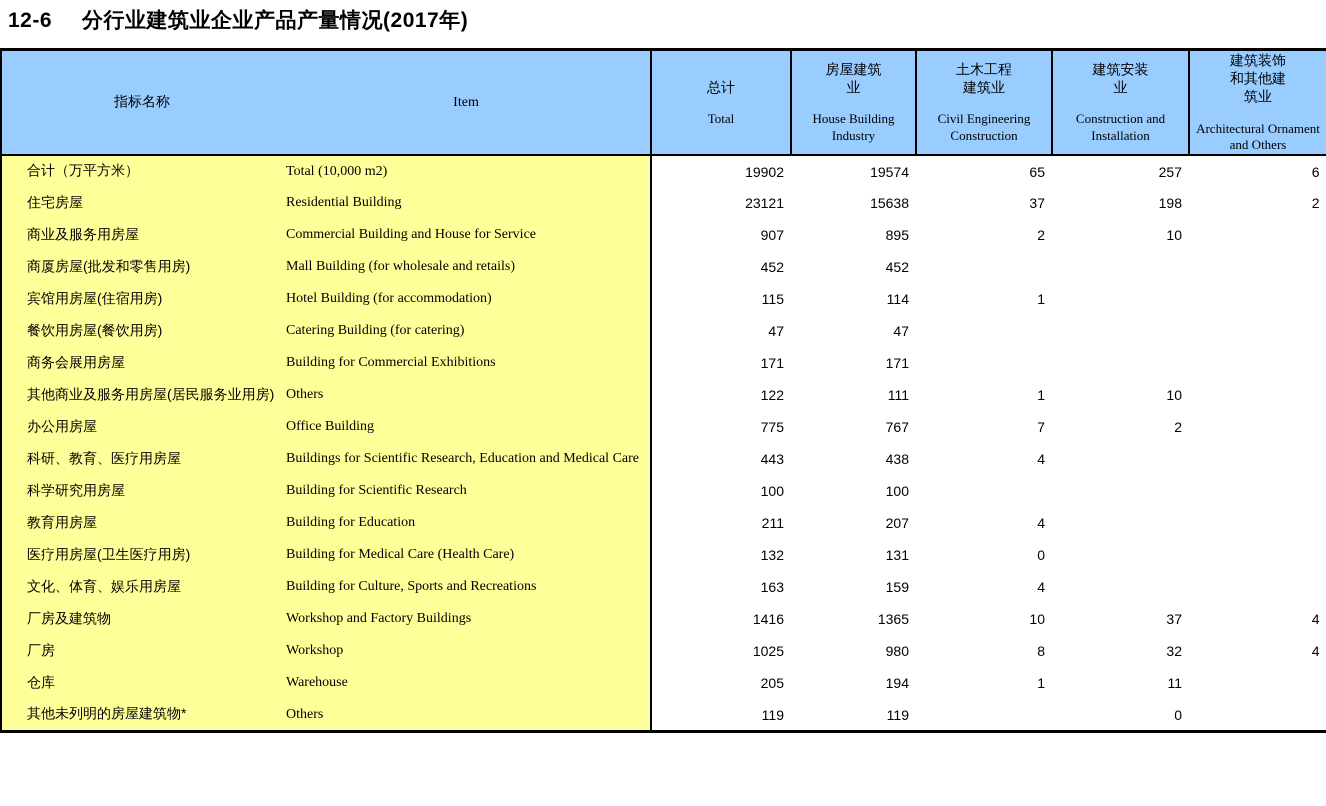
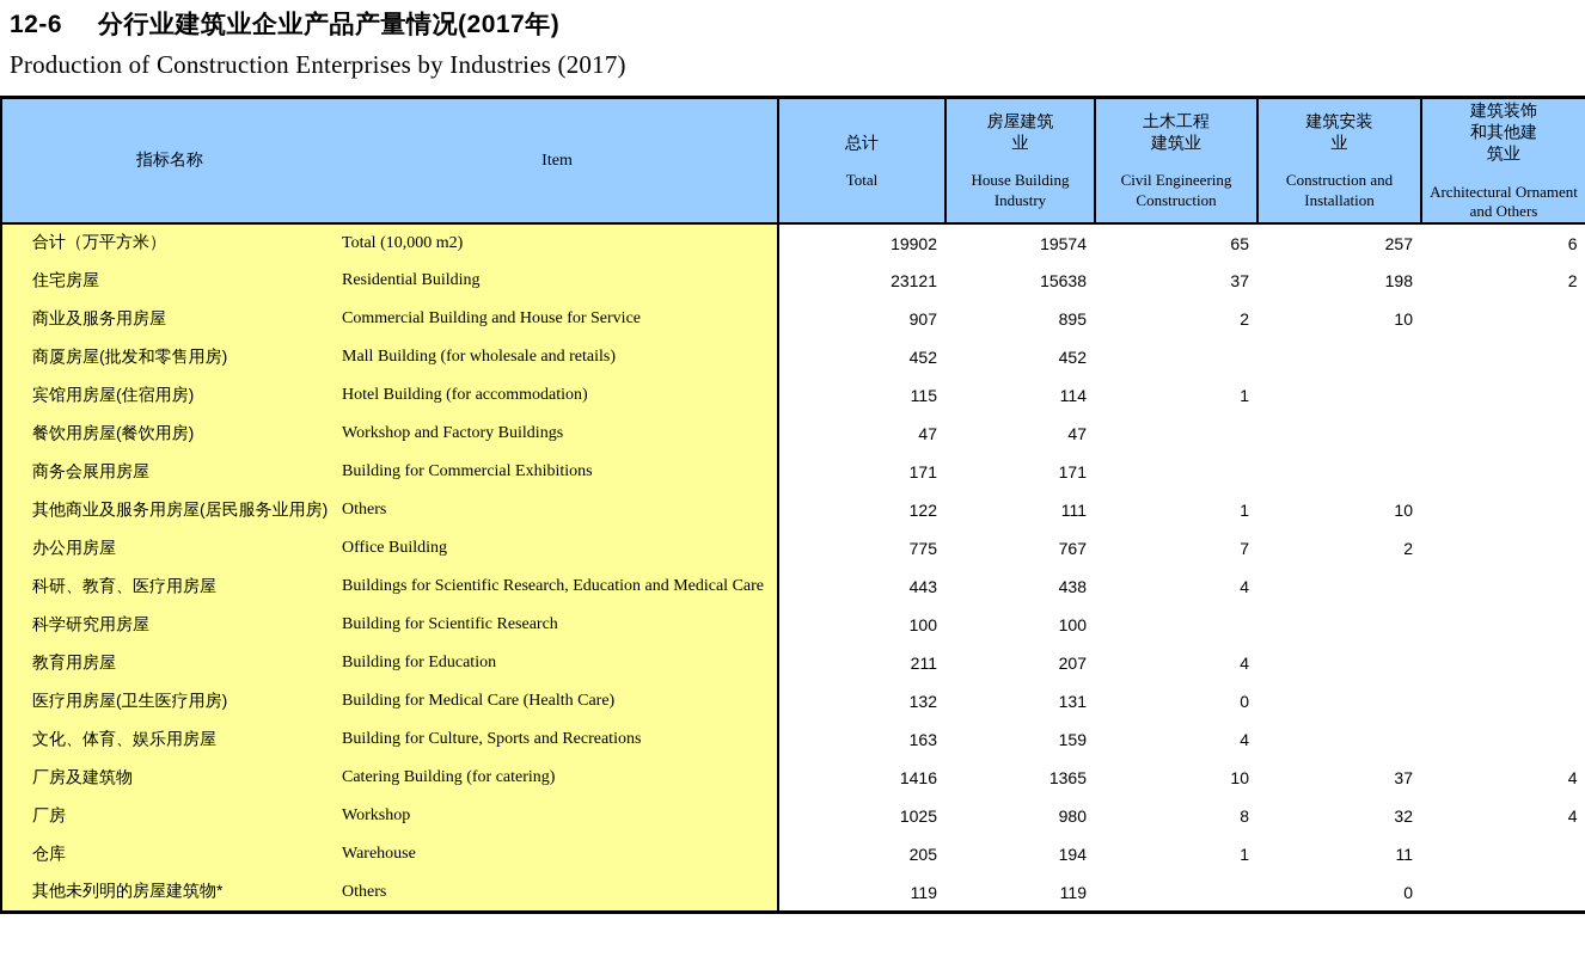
  12-6 分行业建筑业企业产品产量情况(2017年)
+ Production of Construction Enterprises by Industries (2017)
  指标名称 Item	总计 Total	房屋建筑 业 House Building Industry	土木工程 建筑业 Civil Engineering Construction	建筑安装 业 Construction and Installation	建筑装饰 和其他建 筑业 Architectural Ornament and Others
  合计（万平方米）	Total (10,000 m2)	19902	19574	65	257	6
  住宅房屋	Residential Building	23121	15638	37	198	2
  商业及服务用房屋	Commercial Building and House for Service	907	895	2	10
  商厦房屋(批发和零售用房)	Mall Building (for wholesale and retails)	452	452
  宾馆用房屋(住宿用房)	Hotel Building (for accommodation)	115	114	1
- 餐饮用房屋(餐饮用房)	Catering Building (for catering)	47	47
+ 餐饮用房屋(餐饮用房)	Workshop and Factory Buildings	47	47
  商务会展用房屋	Building for Commercial Exhibitions	171	171
  其他商业及服务用房屋(居民服务业用房)	Others	122	111	1	10
  办公用房屋	Office Building	775	767	7	2
  科研、教育、医疗用房屋	Buildings for Scientific Research, Education and Medical Care	443	438	4
  科学研究用房屋	Building for Scientific Research	100	100
  教育用房屋	Building for Education	211	207	4
  医疗用房屋(卫生医疗用房)	Building for Medical Care (Health Care)	132	131	0
  文化、体育、娱乐用房屋	Building for Culture, Sports and Recreations	163	159	4
- 厂房及建筑物	Workshop and Factory Buildings	1416	1365	10	37	4
+ 厂房及建筑物	Catering Building (for catering)	1416	1365	10	37	4
  厂房	Workshop	1025	980	8	32	4
  仓库	Warehouse	205	194	1	11
  其他未列明的房屋建筑物*	Others	119	119		0
